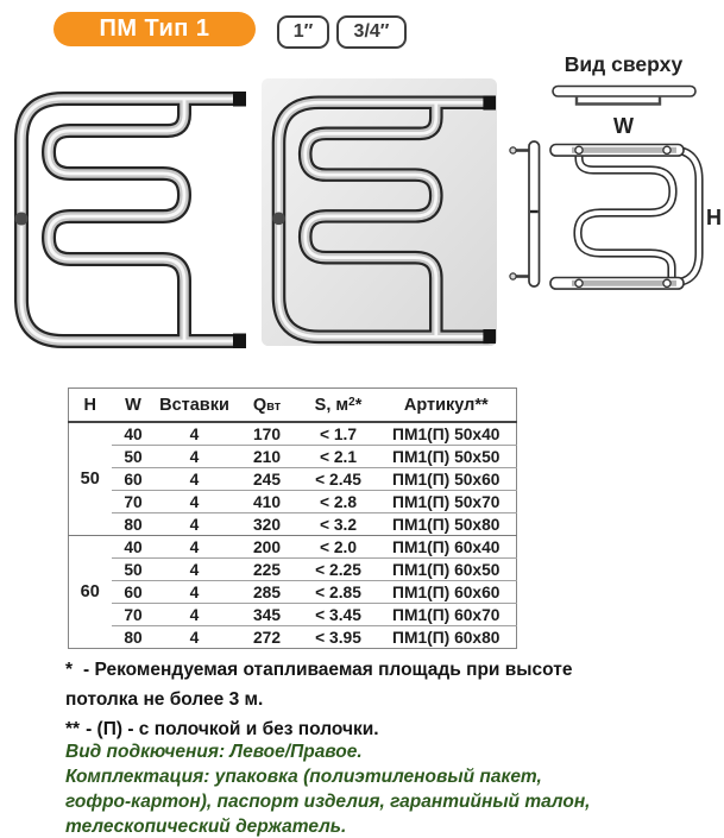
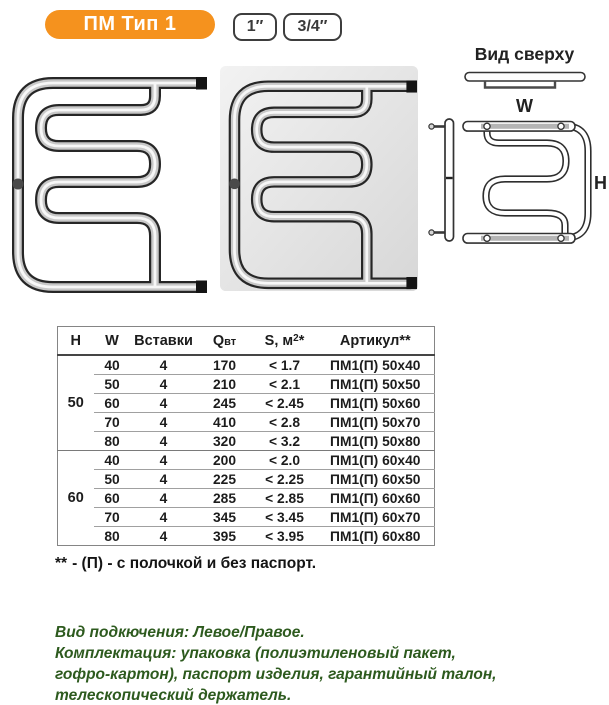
  ПМ Тип 1
  1″
  3/4″
  Вид сверху
  W
  H
  H	W	Вставки	Qвт	S, м2*	Артикул**
  50	40	4	170	< 1.7	ПМ1(П) 50x40
  50	4	210	< 2.1	ПМ1(П) 50x50
  60	4	245	< 2.45	ПМ1(П) 50x60
  70	4	410	< 2.8	ПМ1(П) 50x70
  80	4	320	< 3.2	ПМ1(П) 50x80
  60	40	4	200	< 2.0	ПМ1(П) 60x40
  50	4	225	< 2.25	ПМ1(П) 60x50
  60	4	285	< 2.85	ПМ1(П) 60x60
  70	4	345	< 3.45	ПМ1(П) 60x70
- 80	4	272	< 3.95	ПМ1(П) 60x80
+ 80	4	395	< 3.95	ПМ1(П) 60x80
- * - Рекомендуемая отапливаемая площадь при высоте потолка не более 3 м.
- ** - (П) - с полочкой и без полочки.
+ ** - (П) - с полочкой и без паспорт.
  Вид подкючения: Левое/Правое.
  Комплектация: упаковка (полиэтиленовый пакет, гофро-картон), паспорт изделия, гарантийный талон, телескопический держатель.
